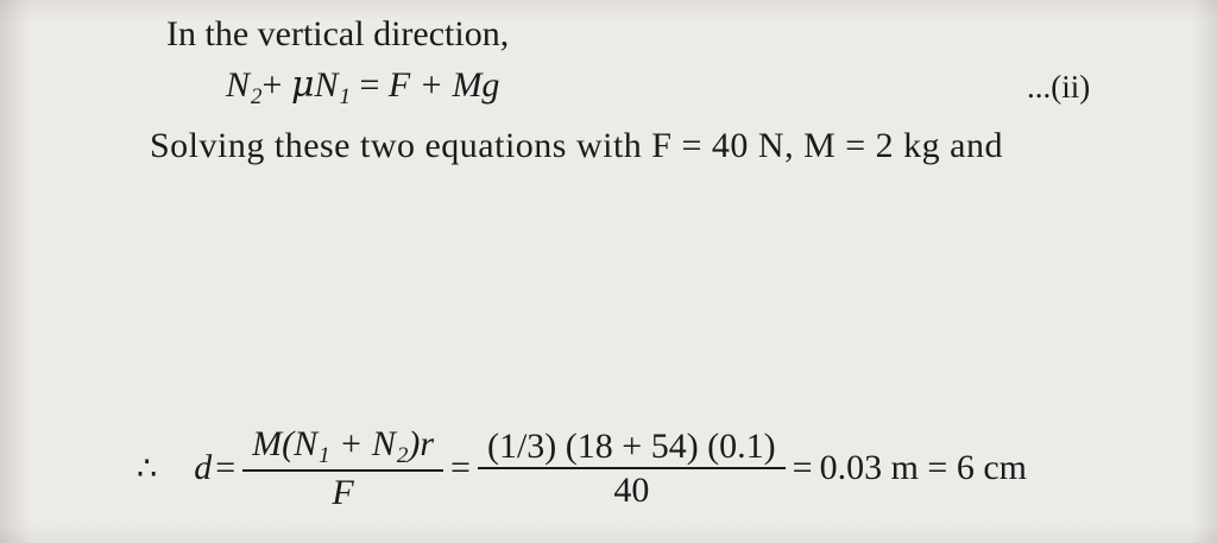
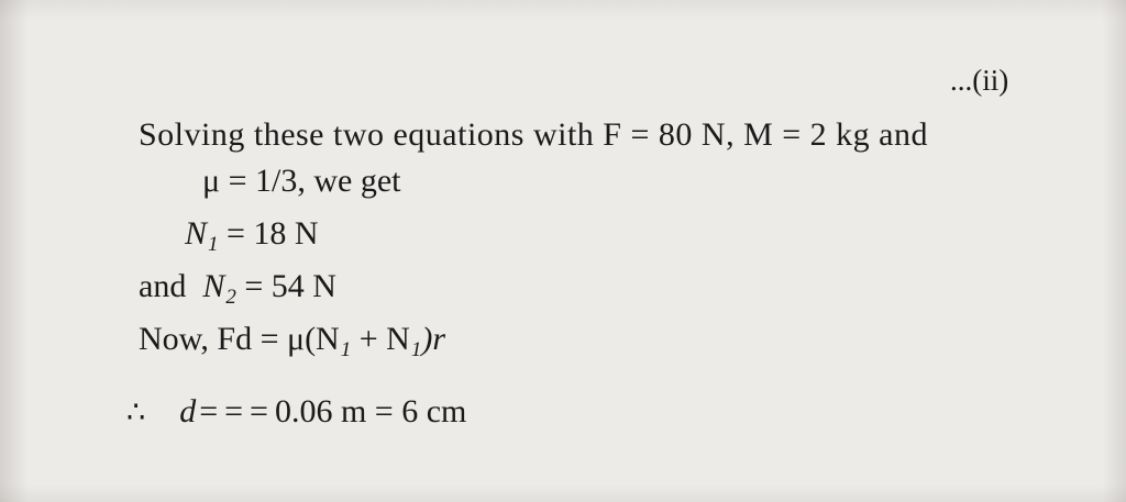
- In the vertical direction,
- N2+ μN1 = F + Mg
  ...(ii)
- Solving these two equations with F = 40 N, M = 2 kg and
+ Solving these two equations with F = 80 N, M = 2 kg and
+ μ = 1/3, we get
+ N1 = 18 N
+ and N2 = 54 N
+ Now, Fd = μ(N1 + N1)r
  ∴
  d
  =
- M(N1 + N2)r
- F
  =
- (1/3) (18 + 54) (0.1)
- 40
  =
- 0.03 m = 6 cm
+ 0.06 m = 6 cm
